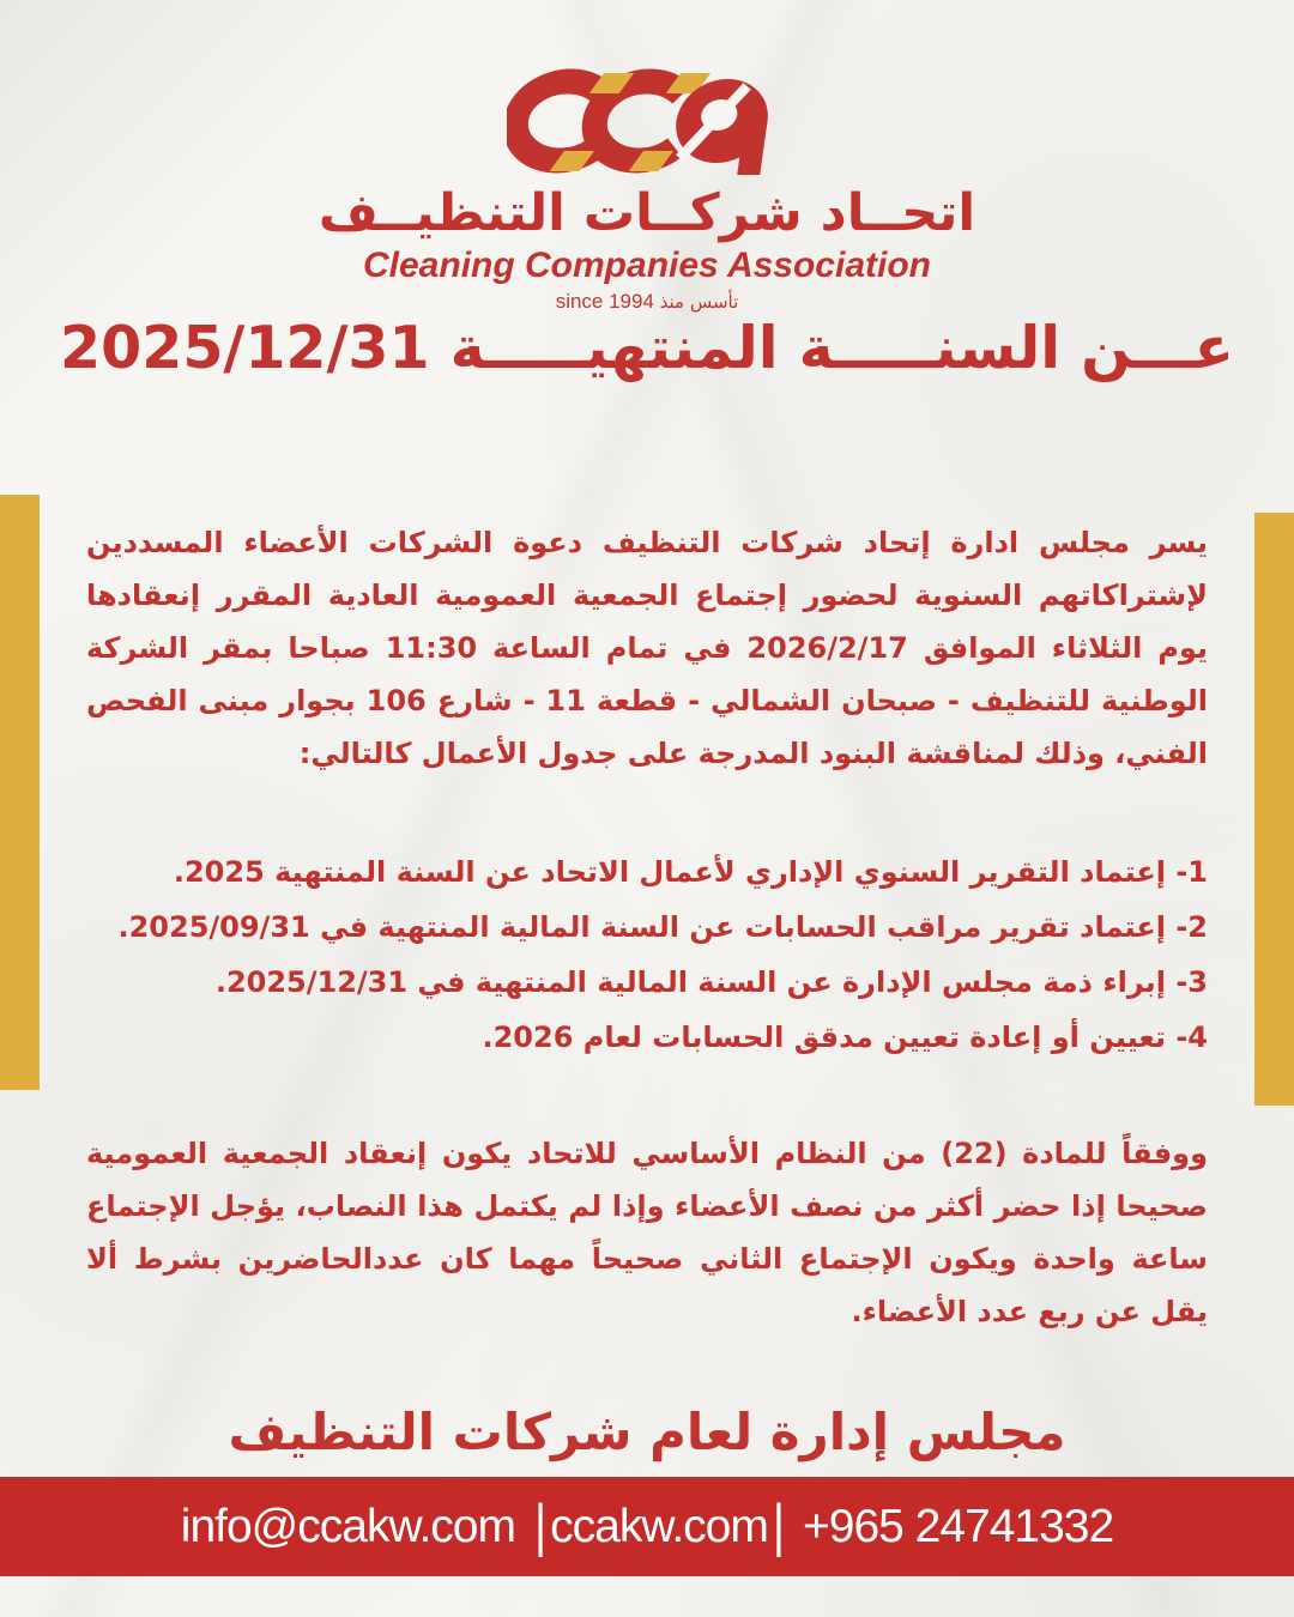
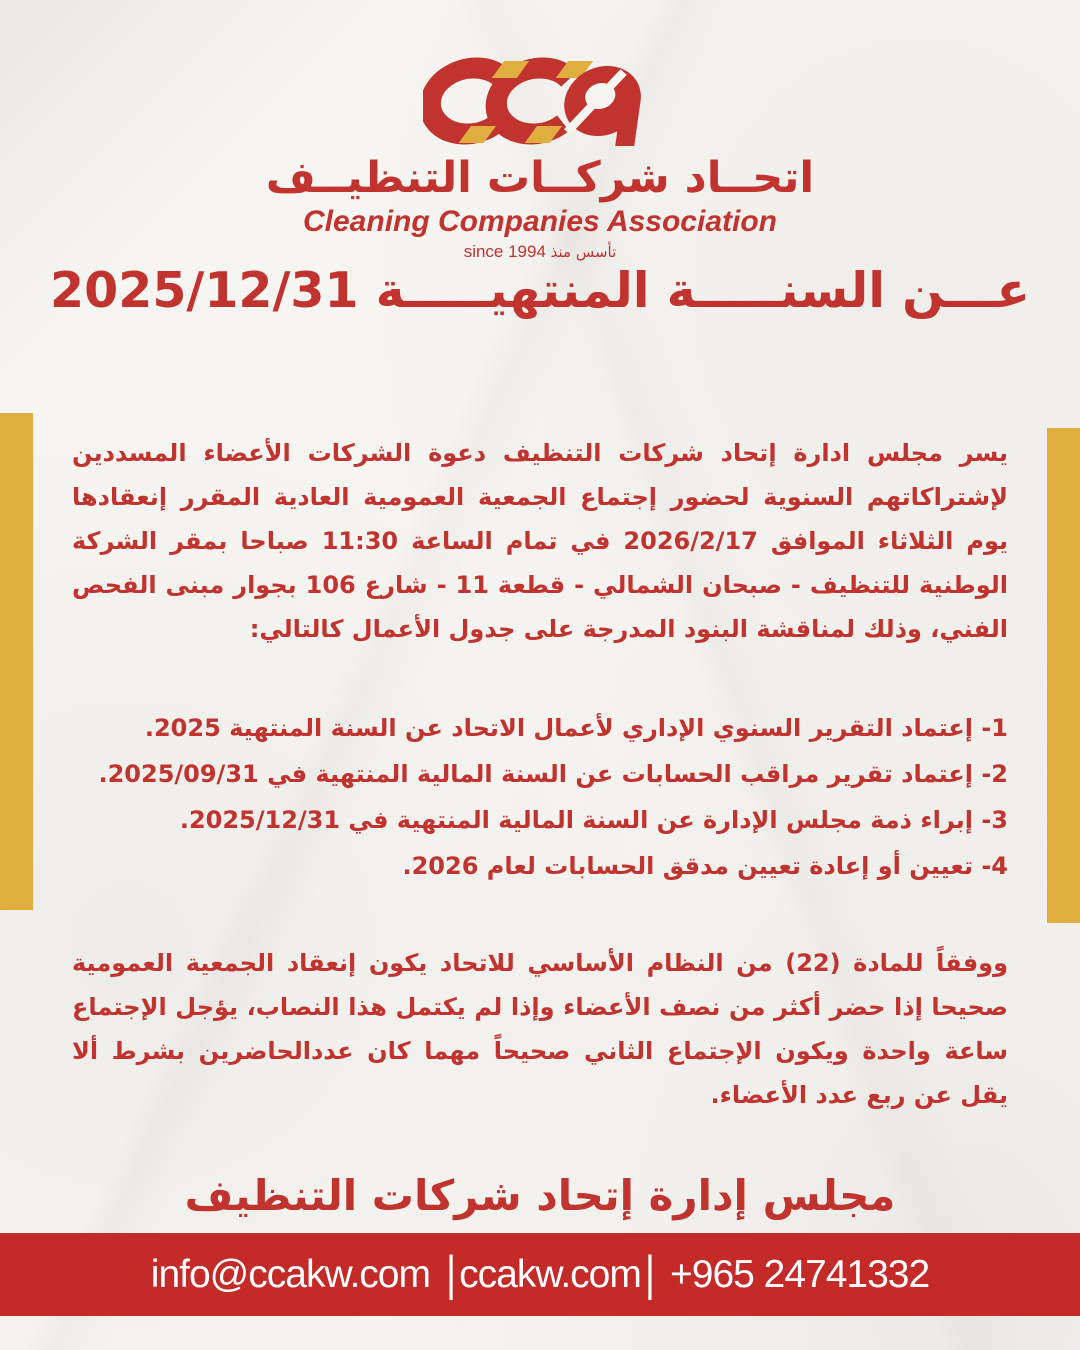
  اتحــاد شركــات التنظيــف
  Cleaning Companies Association
  since 1994 تأسس منذ
  عـــن السنـــــة المنتهيـــــة 2025/12/31
  يسر مجلس ادارة إتحاد شركات التنظيف دعوة الشركات الأعضاء المسددين لإشتراكاتهم السنوية لحضور إجتماع الجمعية العمومية العادية المقرر إنعقادها يوم الثلاثاء الموافق 2026/2/17 في تمام الساعة 11:30 صباحا بمقر الشركة الوطنية للتنظيف - صبحان الشمالي - قطعة 11 - شارع 106 بجوار مبنى الفحص الفني، وذلك لمناقشة البنود المدرجة على جدول الأعمال كالتالي:
  1- إعتماد التقرير السنوي الإداري لأعمال الاتحاد عن السنة المنتهية 2025.
  2- إعتماد تقرير مراقب الحسابات عن السنة المالية المنتهية في 2025/09/31.
  3- إبراء ذمة مجلس الإدارة عن السنة المالية المنتهية في 2025/12/31.
  4- تعيين أو إعادة تعيين مدقق الحسابات لعام 2026.
  ووفقاً للمادة (22) من النظام الأساسي للاتحاد يكون إنعقاد الجمعية العمومية صحيحا إذا حضر أكثر من نصف الأعضاء وإذا لم يكتمل هذا النصاب، يؤجل الإجتماع ساعة واحدة ويكون الإجتماع الثاني صحيحاً مهما كان عددالحاضرين بشرط ألا يقل عن ربع عدد الأعضاء.
- مجلس إدارة لعام شركات التنظيف
+ مجلس إدارة إتحاد شركات التنظيف
  info@ccakw.com
  |
  ccakw.com
  |
  +965 24741332
